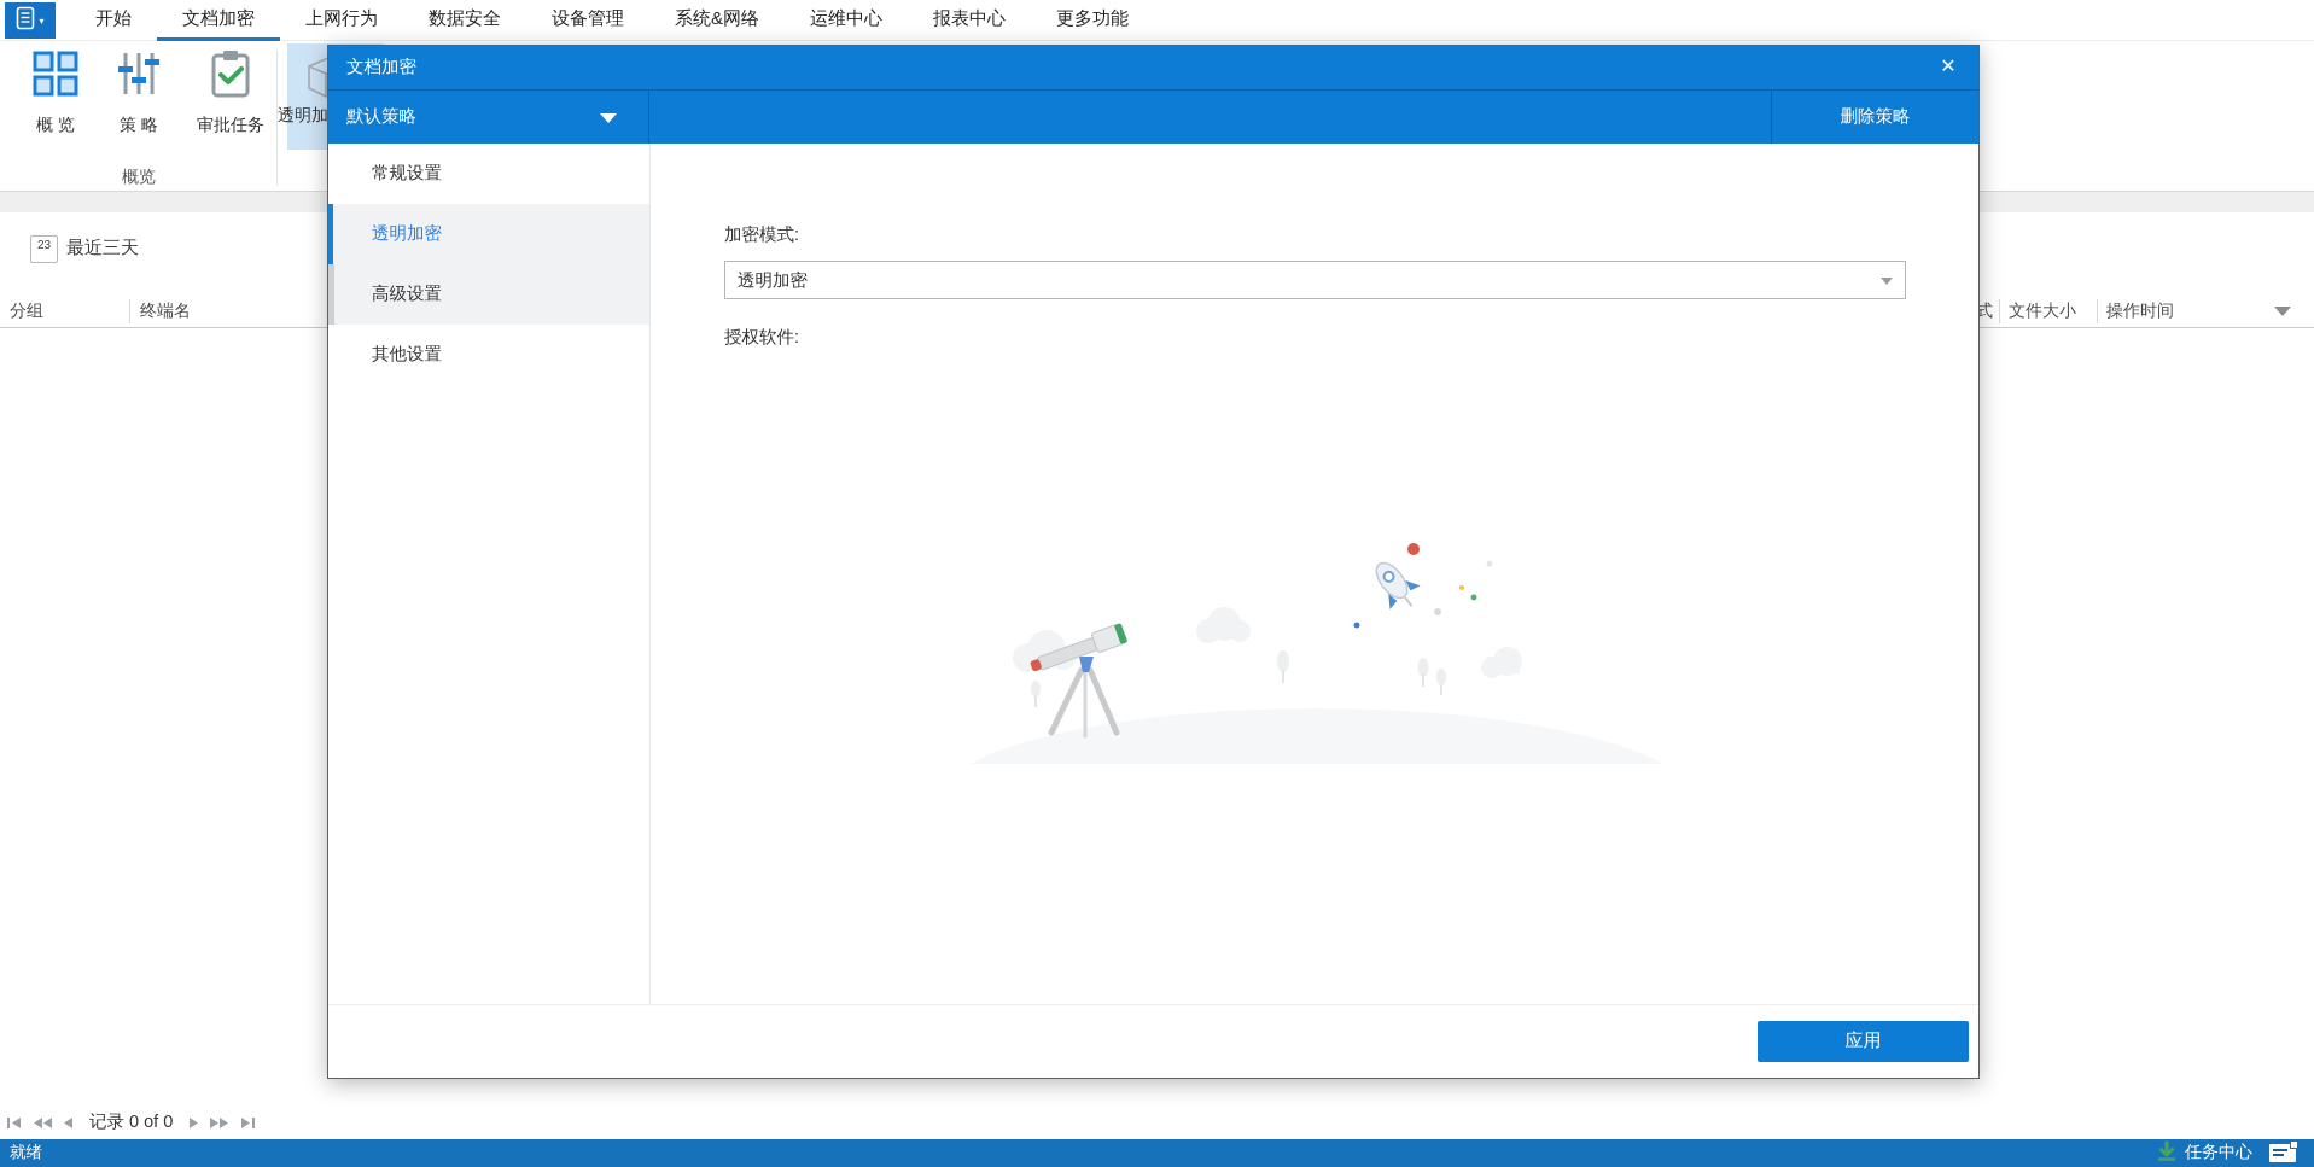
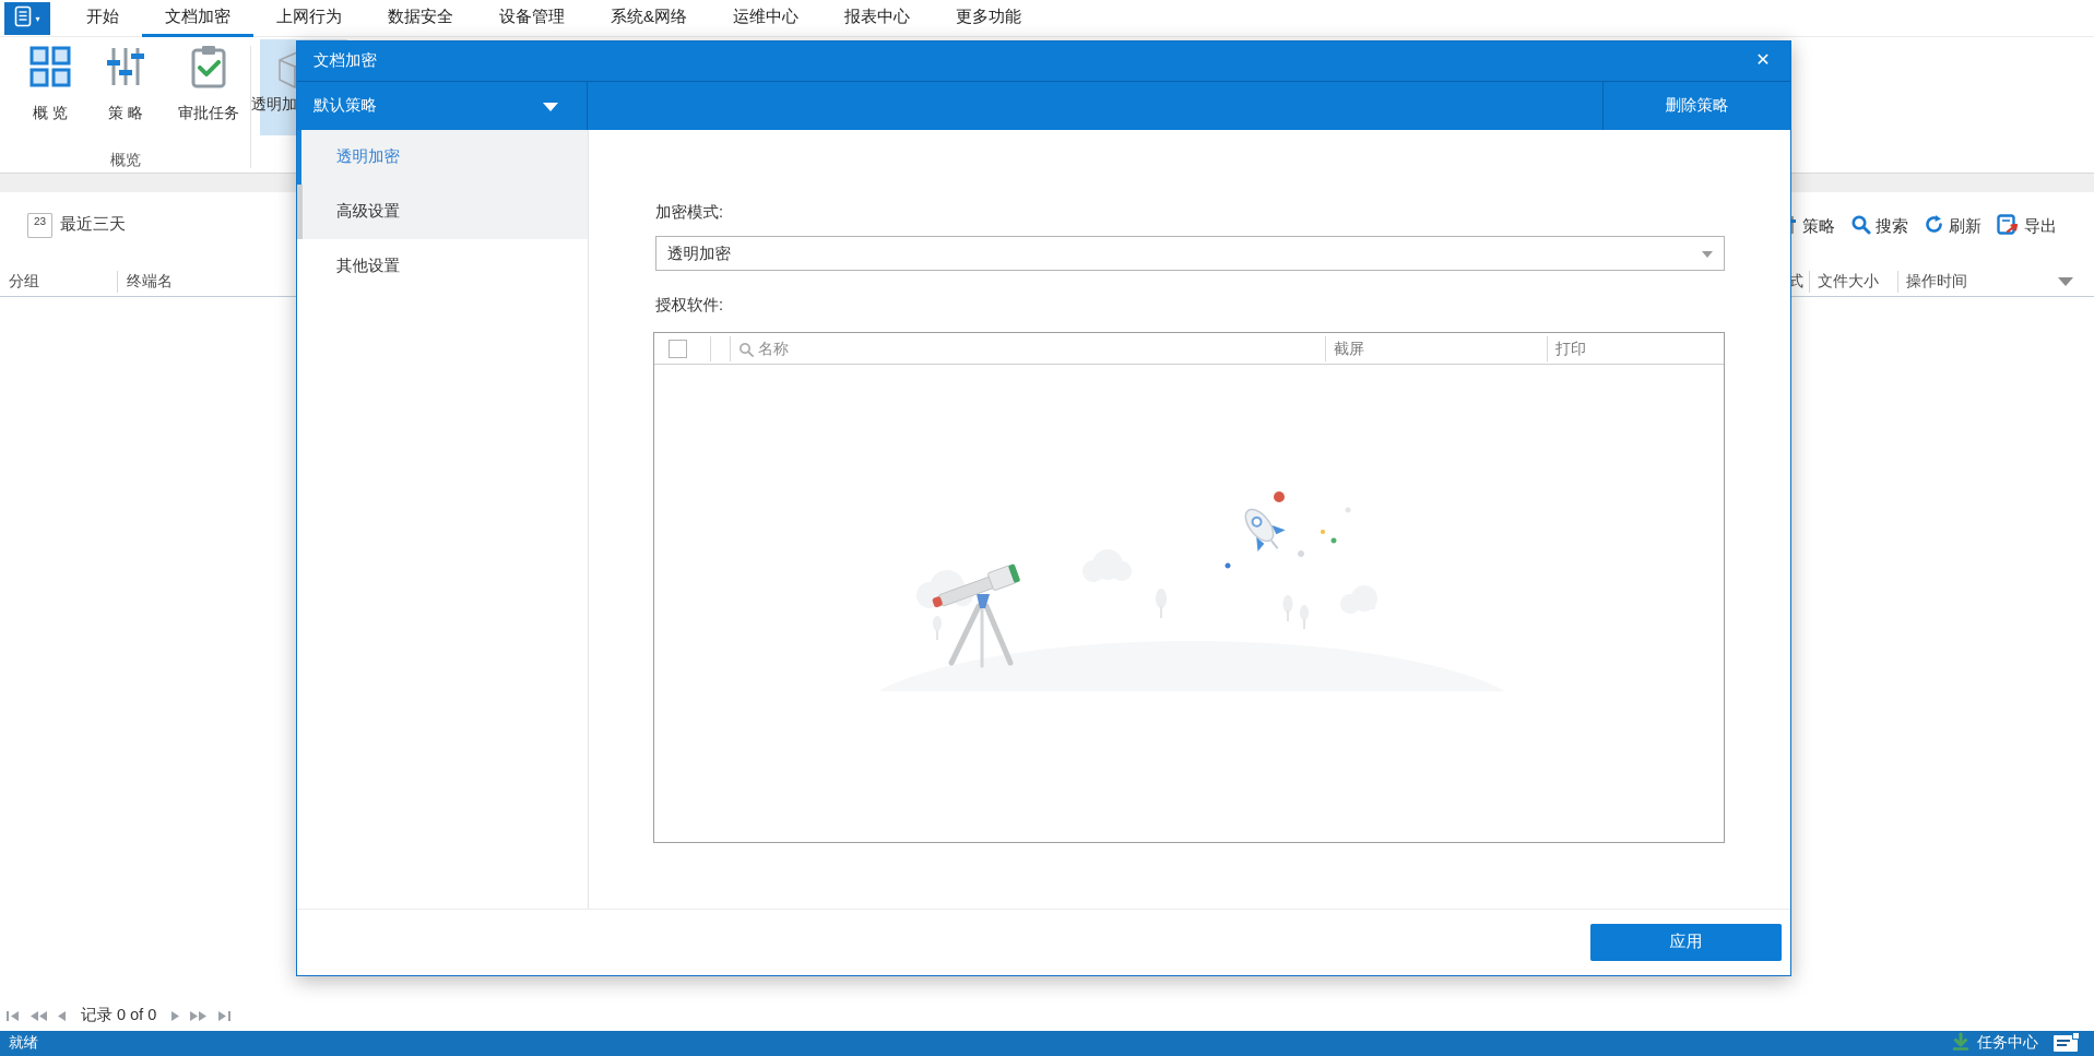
  ▾
  开始
  文档加密
  上网行为
  数据安全
  设备管理
  系统&网络
  运维中心
  报表中心
  更多功能
  概 览
  策 略
  审批任务
  概览
  透明加
  23
  最近三天
+ 策略
+ 搜索
+ 刷新
+ 导出
  分组
  终端名
  式
  文件大小
  操作时间
  记录 0 of 0
  就绪
  任务中心
  文档加密
  ✕
  默认策略
  删除策略
- 常规设置
  透明加密
  高级设置
  其他设置
  加密模式:
  透明加密
  授权软件:
+ 名称
+ 截屏
+ 打印
  应用
